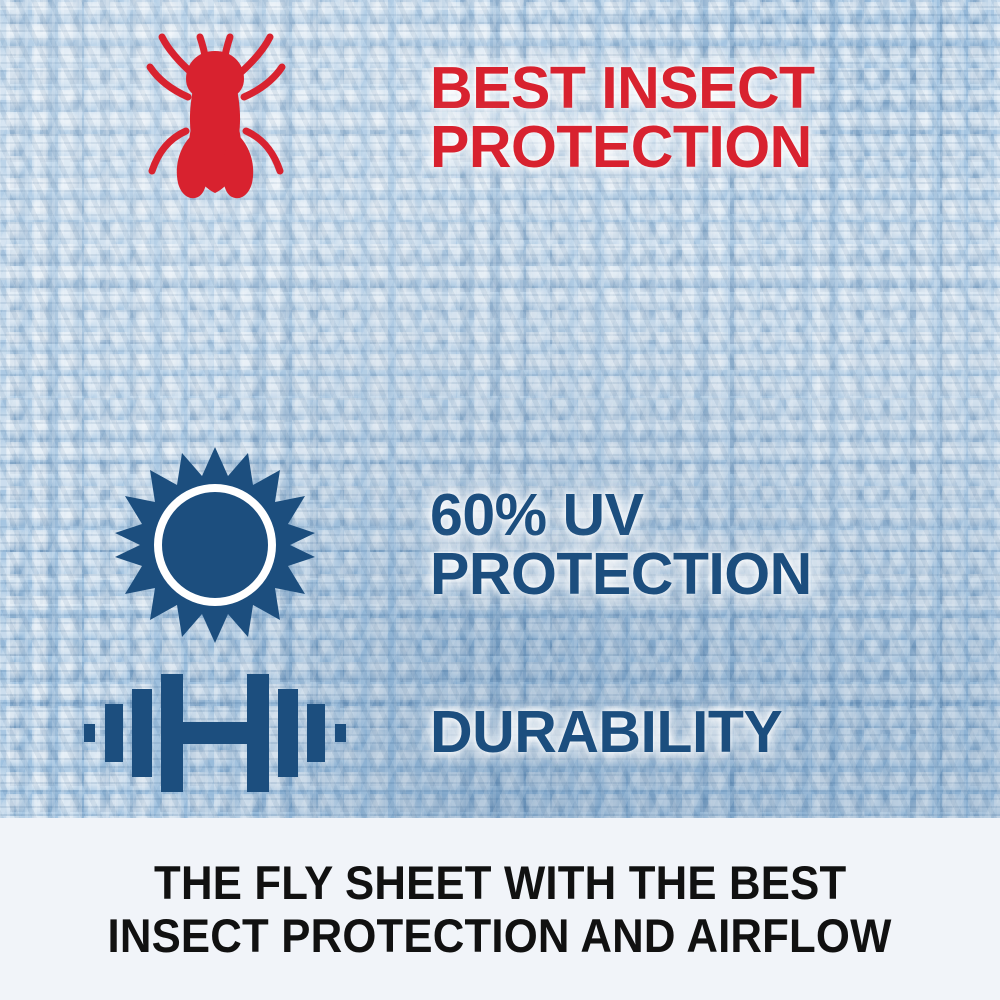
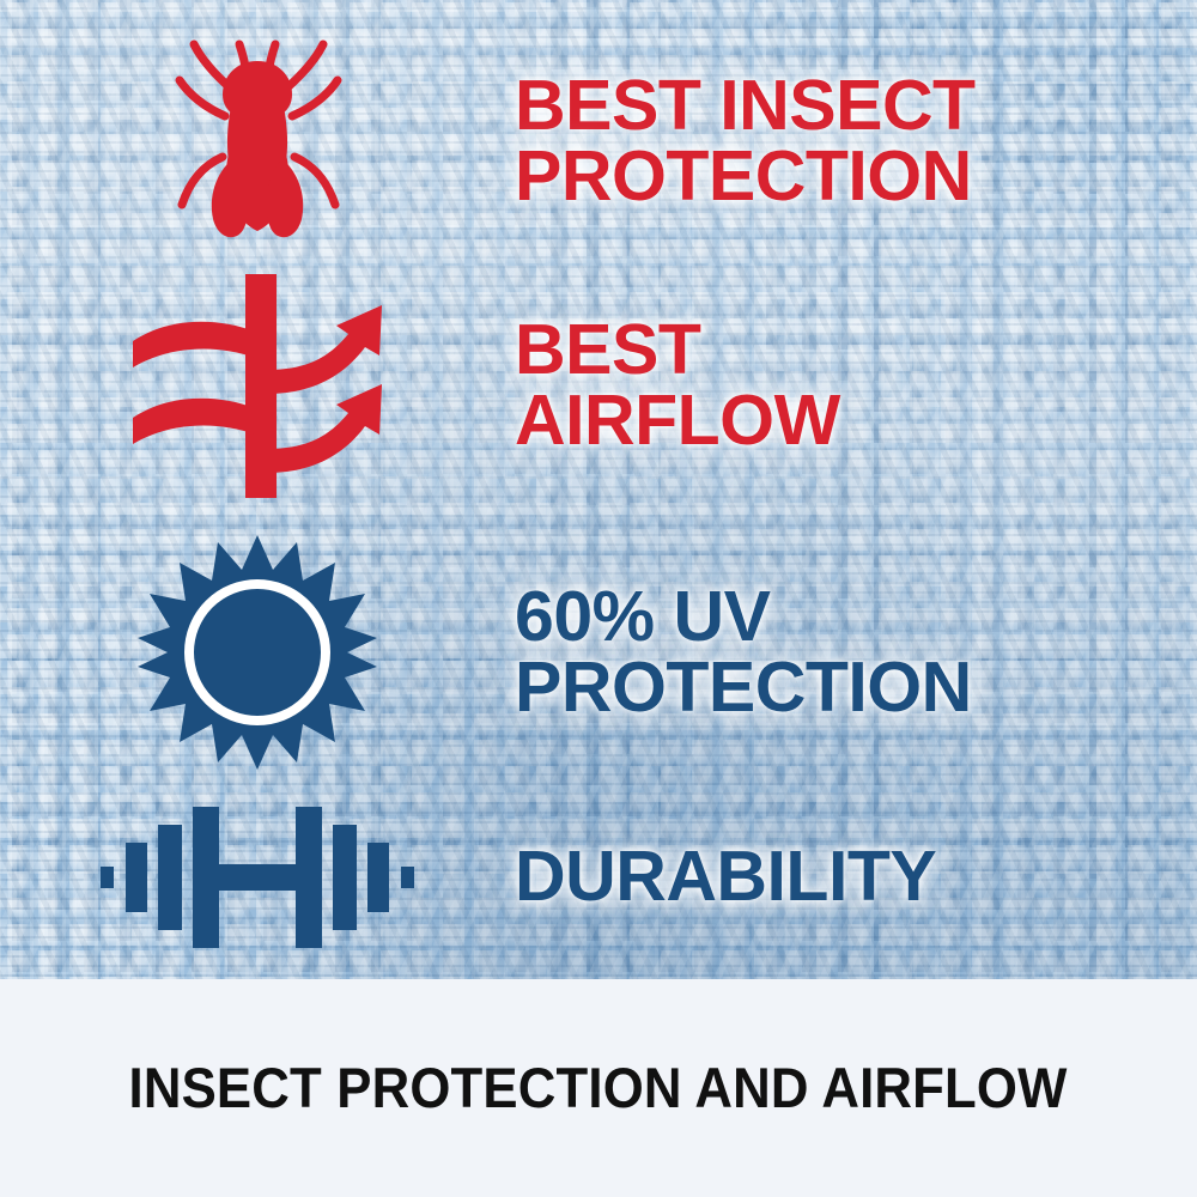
  BEST INSECT
  PROTECTION
+ BEST
+ AIRFLOW
  60% UV
  PROTECTION
  DURABILITY
- THE FLY SHEET WITH THE BEST
  INSECT PROTECTION AND AIRFLOW
